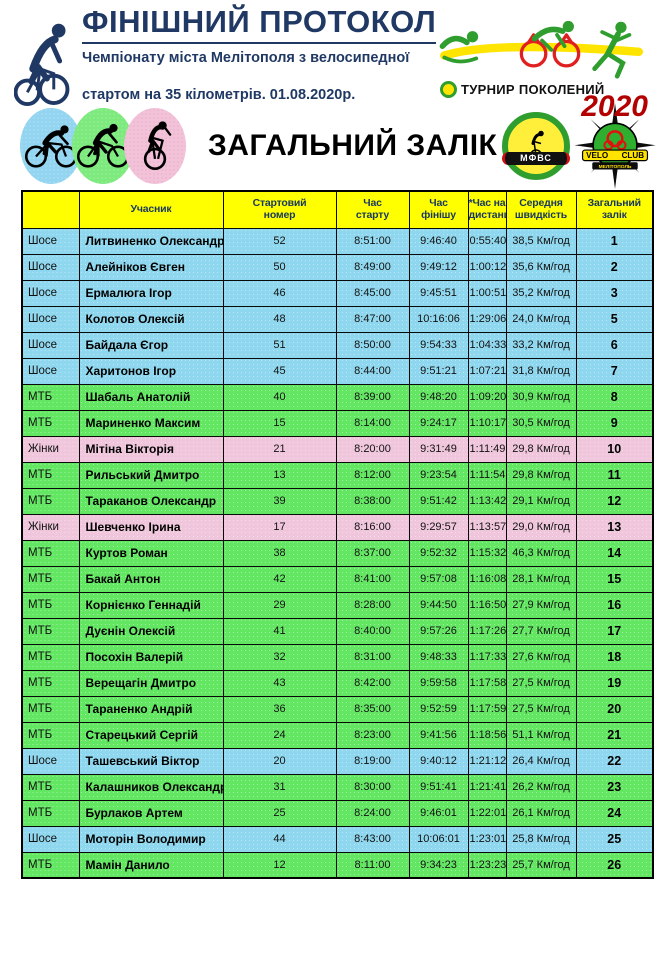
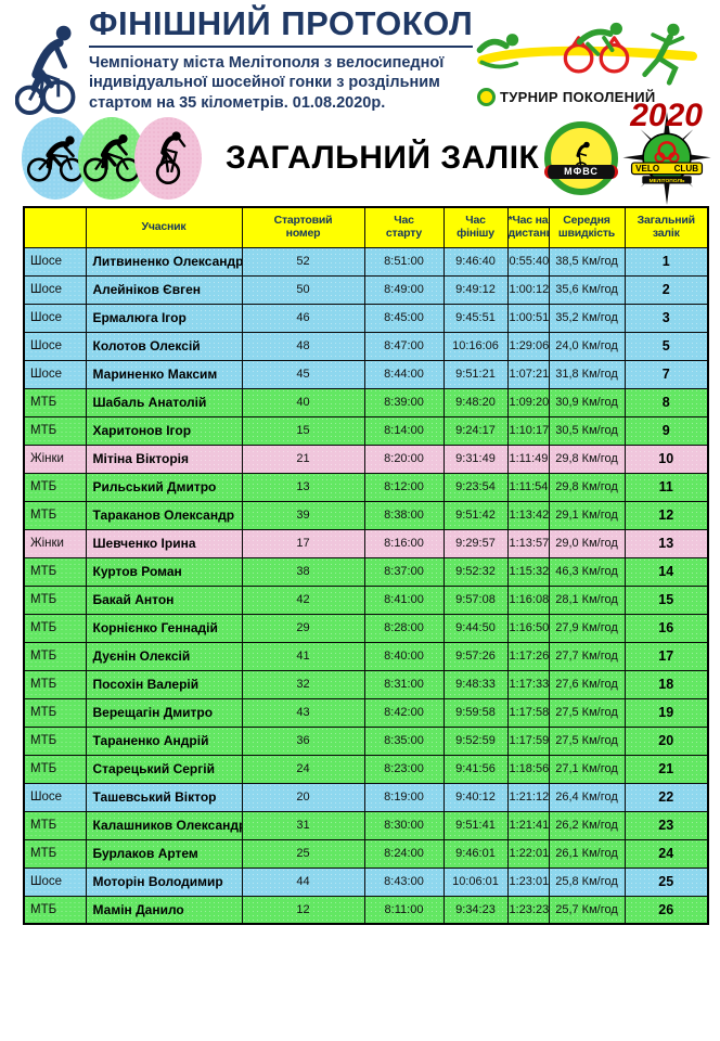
  ФІНІШНИЙ ПРОТОКОЛ
  Чемпіонату міста Мелітополя з велосипедної
+ індивідуальної шосейної гонки з роздільним
  стартом на 35 кілометрів. 01.08.2020р.
  ТУРНИР ПОКОЛЕНИЙ
  2020
  ЗАГАЛЬНИЙ ЗАЛІК
  МФВС
  VELO
  CLUB
  	Учасник	Стартовий номер	Час старту	Час фінішу	*Час на дистан	Середня швидкість	Загальний залік
  Шосе	Литвиненко Олександр	52	8:51:00	9:46:40	0:55:40	38,5 Км/год	1
  Шосе	Алейніков Євген	50	8:49:00	9:49:12	1:00:12	35,6 Км/год	2
  Шосе	Ермалюга Ігор	46	8:45:00	9:45:51	1:00:51	35,2 Км/год	3
  Шосе	Колотов Олексій	48	8:47:00	10:16:06	1:29:06	24,0 Км/год	5
- Шосе	Байдала Єгор	51	8:50:00	9:54:33	1:04:33	33,2 Км/год	6
- Шосе	Харитонов Ігор	45	8:44:00	9:51:21	1:07:21	31,8 Км/год	7
+ Шосе	Мариненко Максим	45	8:44:00	9:51:21	1:07:21	31,8 Км/год	7
  МТБ	Шабаль Анатолій	40	8:39:00	9:48:20	1:09:20	30,9 Км/год	8
- МТБ	Мариненко Максим	15	8:14:00	9:24:17	1:10:17	30,5 Км/год	9
+ МТБ	Харитонов Ігор	15	8:14:00	9:24:17	1:10:17	30,5 Км/год	9
  Жінки	Мітіна Вікторія	21	8:20:00	9:31:49	1:11:49	29,8 Км/год	10
  МТБ	Рильський Дмитро	13	8:12:00	9:23:54	1:11:54	29,8 Км/год	11
  МТБ	Тараканов Олександр	39	8:38:00	9:51:42	1:13:42	29,1 Км/год	12
  Жінки	Шевченко Ірина	17	8:16:00	9:29:57	1:13:57	29,0 Км/год	13
  МТБ	Куртов Роман	38	8:37:00	9:52:32	1:15:32	46,3 Км/год	14
  МТБ	Бакай Антон	42	8:41:00	9:57:08	1:16:08	28,1 Км/год	15
  МТБ	Корнієнко Геннадій	29	8:28:00	9:44:50	1:16:50	27,9 Км/год	16
  МТБ	Дуєнін Олексій	41	8:40:00	9:57:26	1:17:26	27,7 Км/год	17
  МТБ	Посохін Валерій	32	8:31:00	9:48:33	1:17:33	27,6 Км/год	18
  МТБ	Верещагін Дмитро	43	8:42:00	9:59:58	1:17:58	27,5 Км/год	19
  МТБ	Тараненко Андрій	36	8:35:00	9:52:59	1:17:59	27,5 Км/год	20
- МТБ	Старецький Сергій	24	8:23:00	9:41:56	1:18:56	51,1 Км/год	21
+ МТБ	Старецький Сергій	24	8:23:00	9:41:56	1:18:56	27,1 Км/год	21
  Шосе	Ташевський Віктор	20	8:19:00	9:40:12	1:21:12	26,4 Км/год	22
  МТБ	Калашников Олександ	31	8:30:00	9:51:41	1:21:41	26,2 Км/год	23
  МТБ	Бурлаков Артем	25	8:24:00	9:46:01	1:22:01	26,1 Км/год	24
  Шосе	Моторін Володимир	44	8:43:00	10:06:01	1:23:01	25,8 Км/год	25
  МТБ	Мамін Данило	12	8:11:00	9:34:23	1:23:23	25,7 Км/год	26
